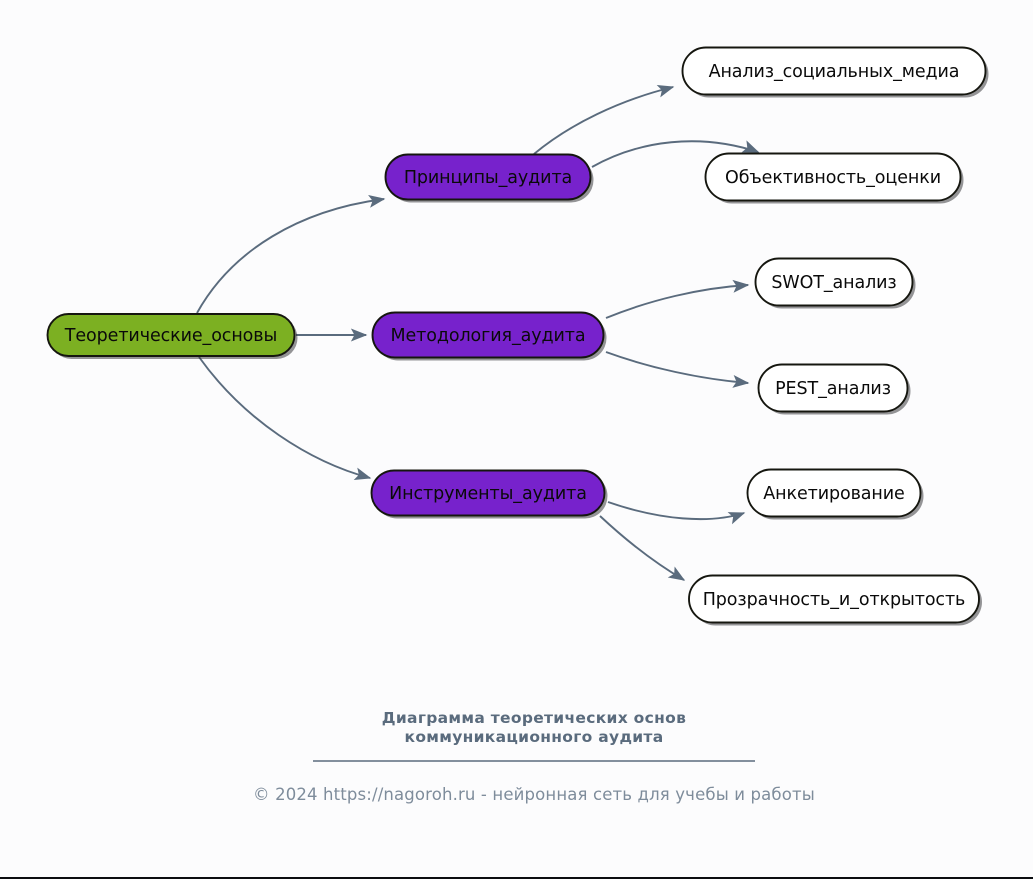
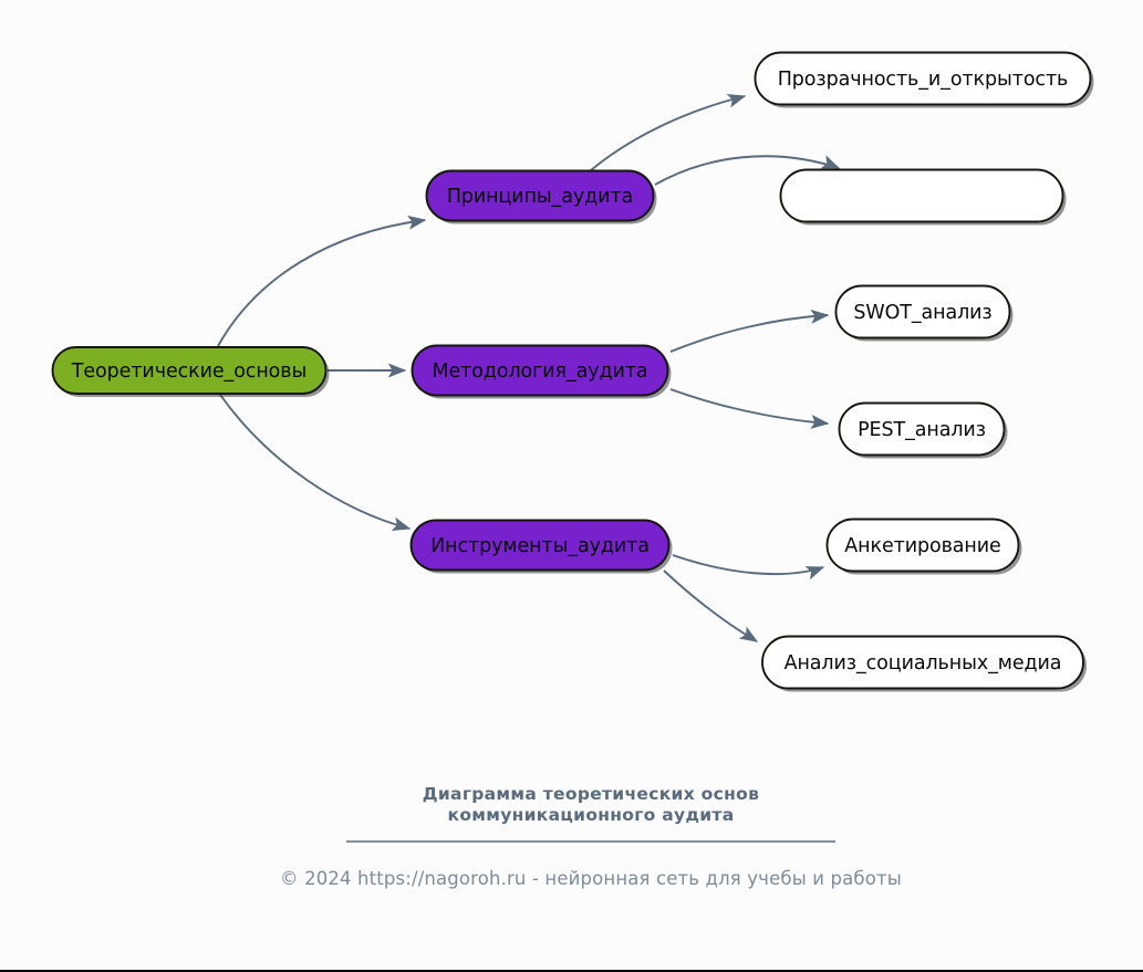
  Теоретические_основы
  Принципы_аудита
  Методология_аудита
  Инструменты_аудита
- Анализ_социальных_медиа
+ Прозрачность_и_открытость
- Объективность_оценки
  SWOT_анализ
  PEST_анализ
  Анкетирование
- Прозрачность_и_открытость
+ Анализ_социальных_медиа
  Диаграмма теоретических основ
  коммуникационного аудита
  © 2024 https://nagoroh.ru - нейронная сеть для учебы и работы
